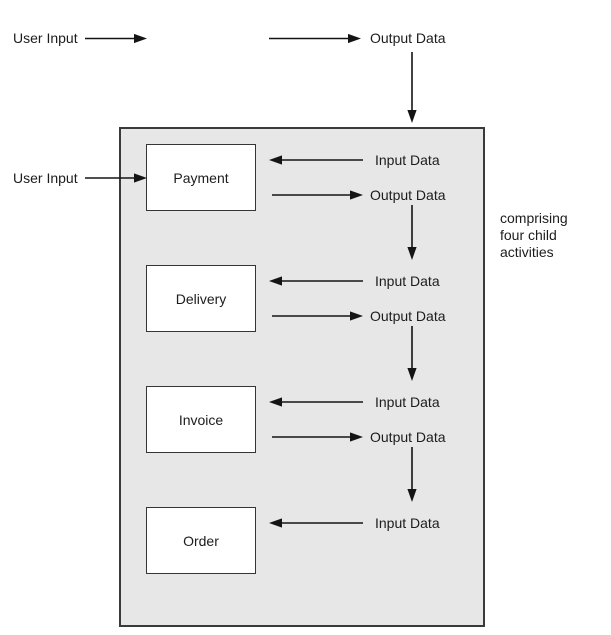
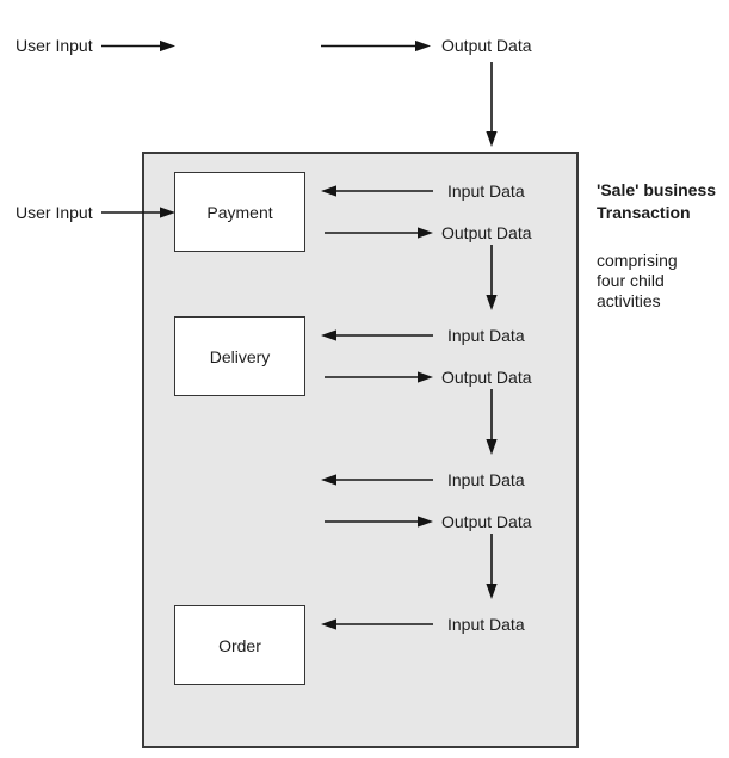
  User Input
  Output Data
  User Input
  Payment
  Input Data
  Output Data
  Delivery
  Input Data
  Output Data
- Invoice
  Input Data
  Output Data
  Order
  Input Data
+ 'Sale' business
+ Transaction
  comprising
  four child
  activities
